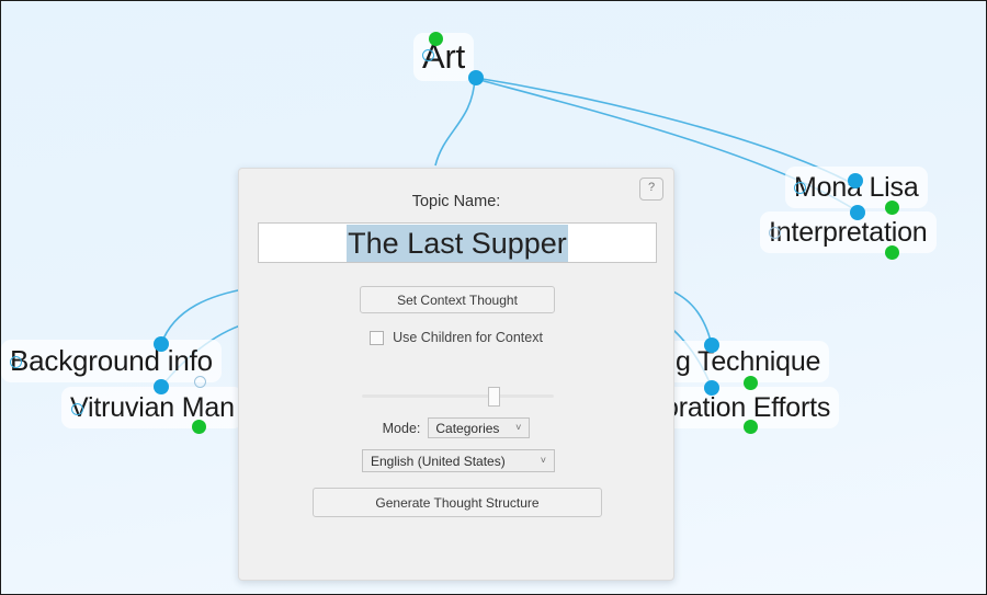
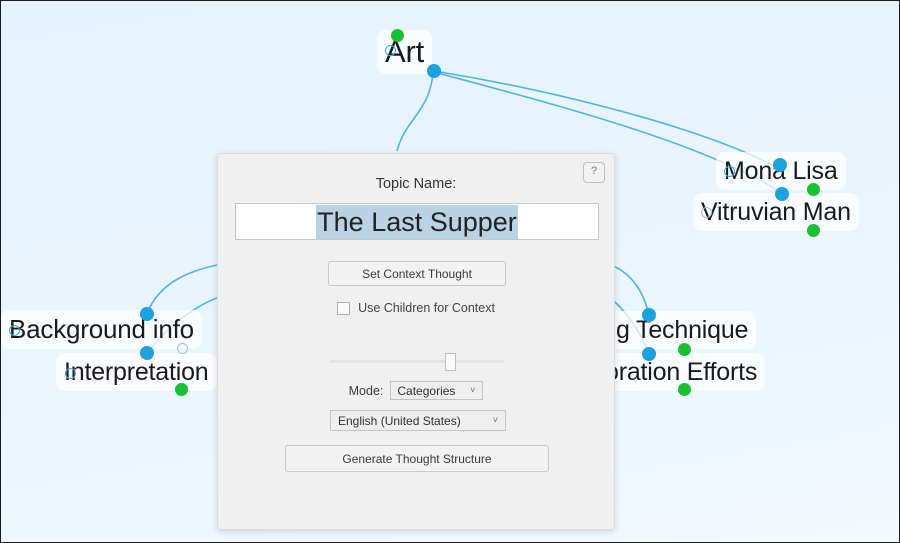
  Art
  Mon Lisa
- Interpretation
+ Vitruvian Man
  Background info
- Vitruvian Man
+ Interpretation
  g Technique
  ration Efforts
  ?
  Topic Name:
  The Last Supper
  Set Context Thought
  Use Children for Context
  Mode:
  Categories
  ˅
  English (United States)
  ˅
  Generate Thought Structure
